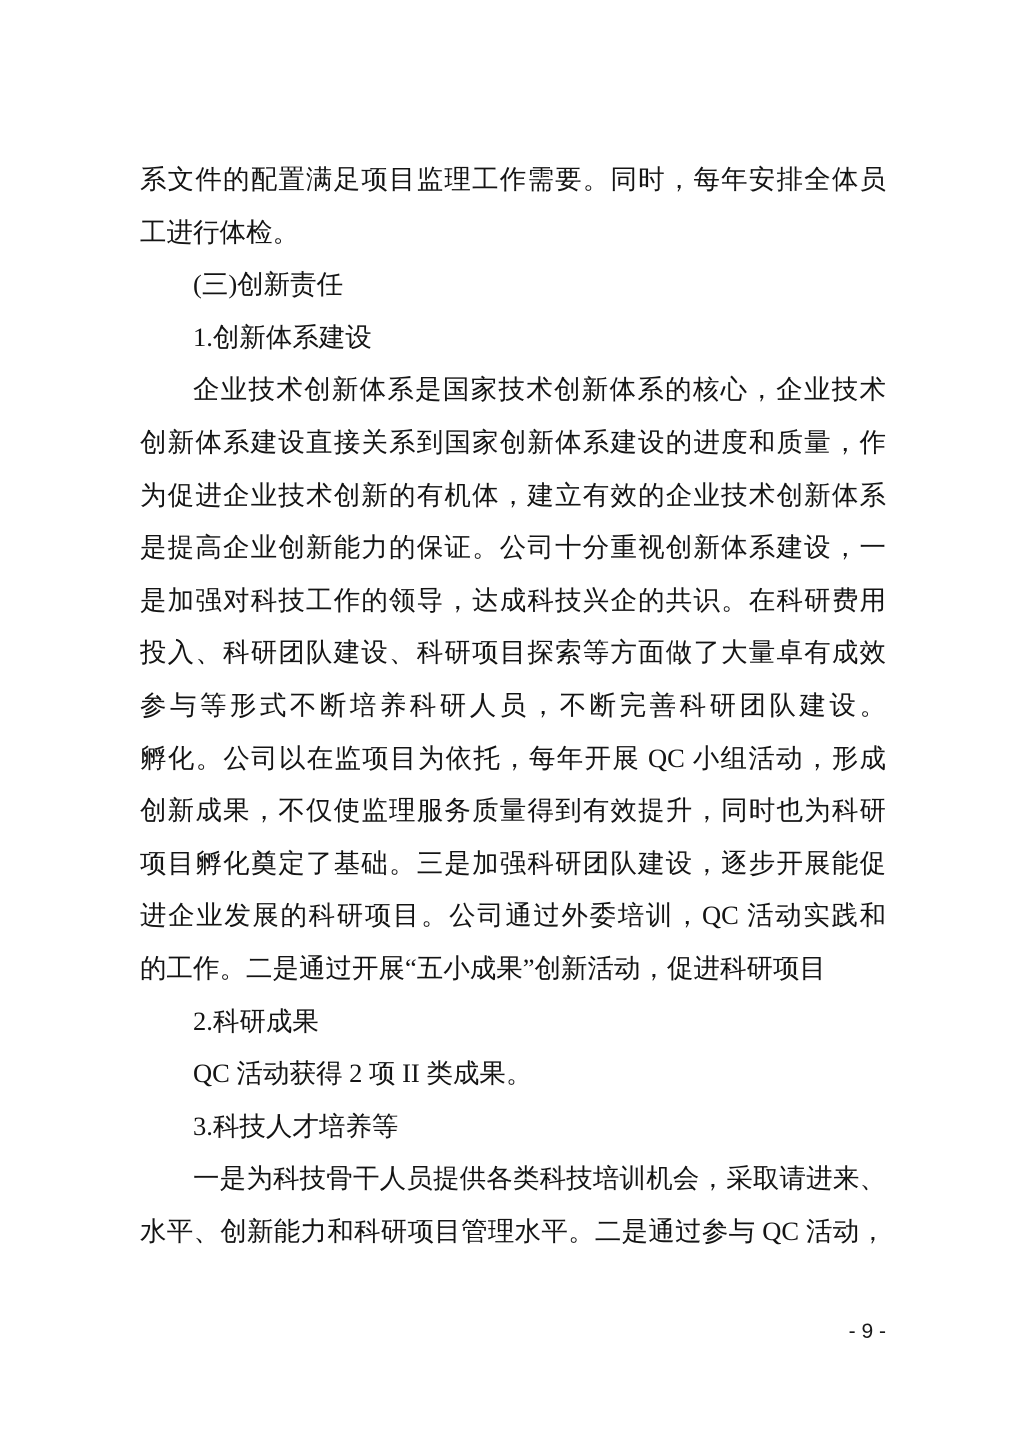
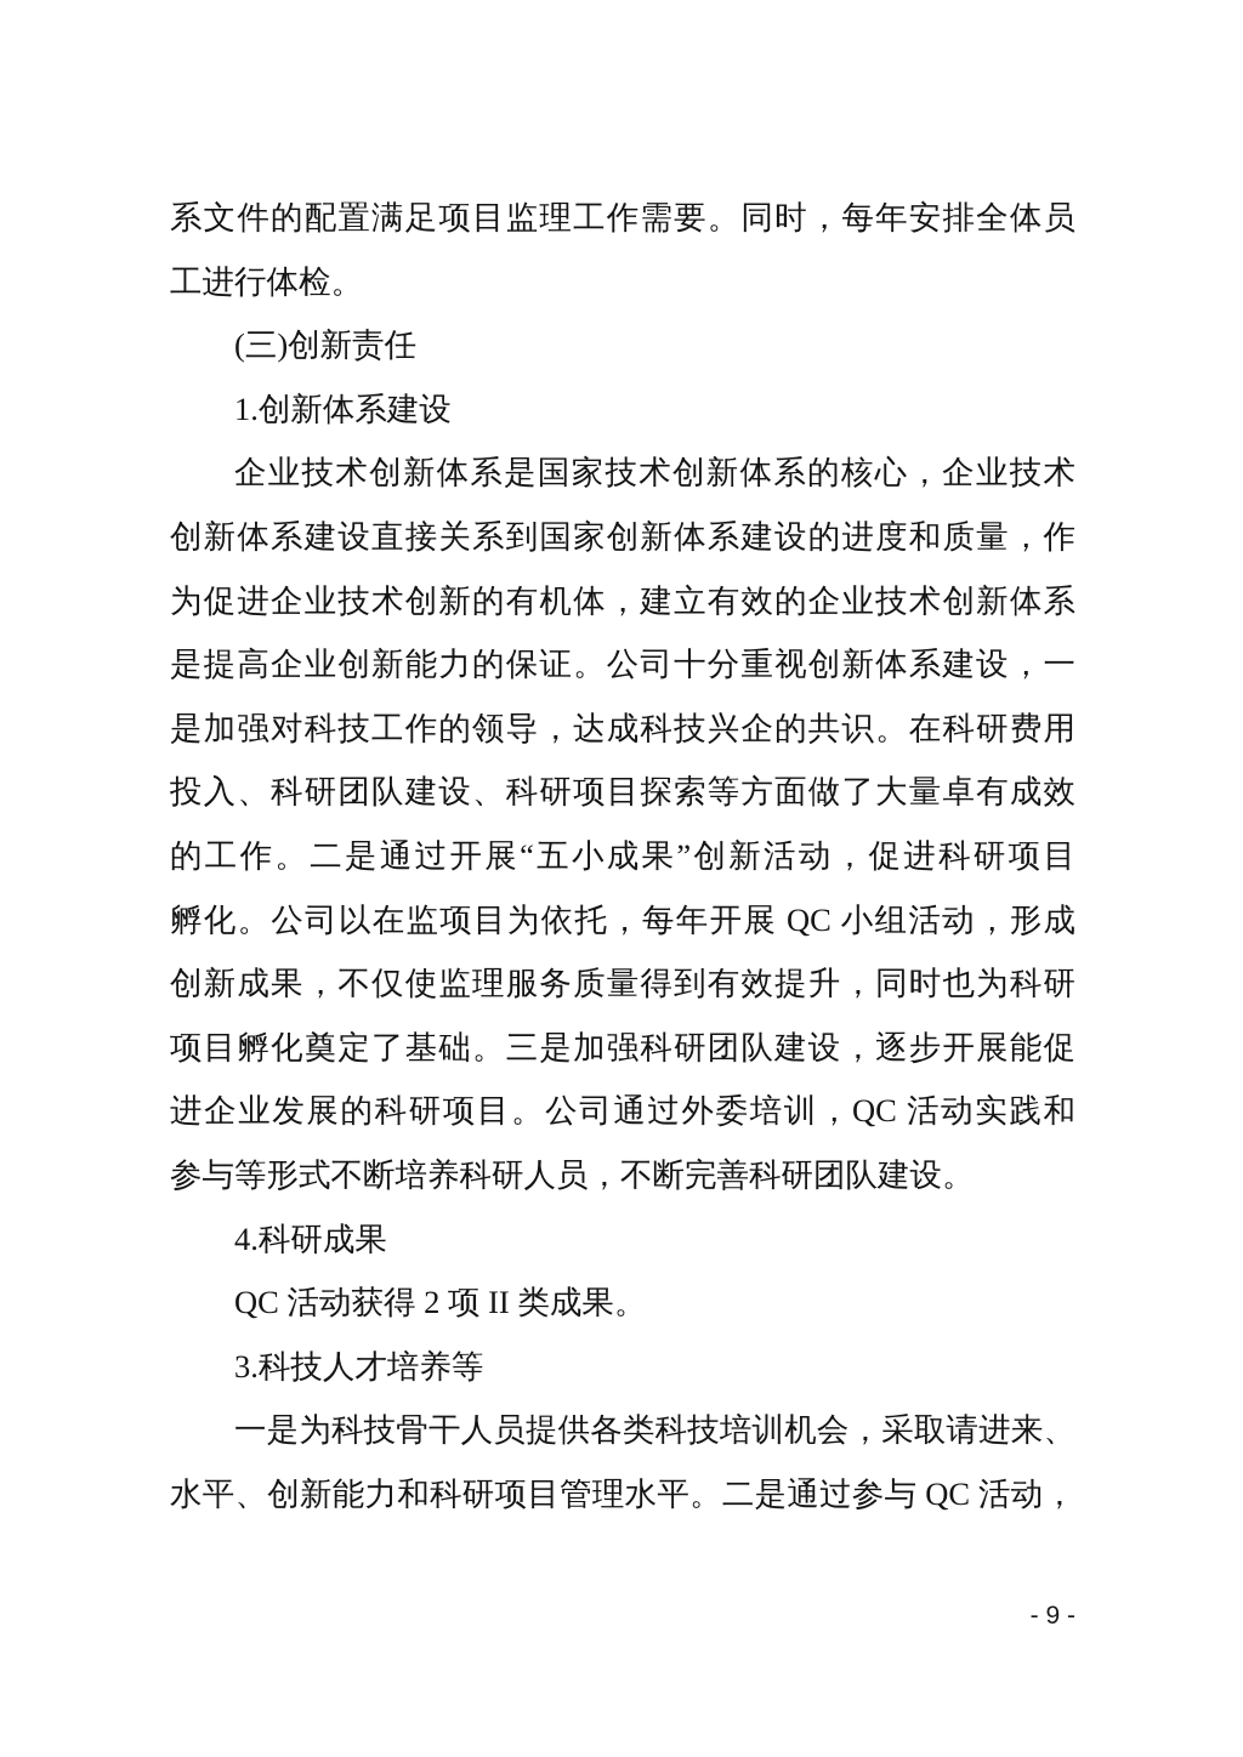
  系文件的配置满足项目监理工作需要。同时，每年安排全体员
  工进行体检。
  (三)创新责任
  1.创新体系建设
  企业技术创新体系是国家技术创新体系的核心，企业技术
  创新体系建设直接关系到国家创新体系建设的进度和质量，作
  为促进企业技术创新的有机体，建立有效的企业技术创新体系
  是提高企业创新能力的保证。公司十分重视创新体系建设，一
  是加强对科技工作的领导，达成科技兴企的共识。在科研费用
  投入、科研团队建设、科研项目探索等方面做了大量卓有成效
- 参与等形式不断培养科研人员，不断完善科研团队建设。
+ 的工作。二是通过开展“五小成果”创新活动，促进科研项目
  孵化。公司以在监项目为依托，每年开展 QC 小组活动，形成
  创新成果，不仅使监理服务质量得到有效提升，同时也为科研
  项目孵化奠定了基础。三是加强科研团队建设，逐步开展能促
  进企业发展的科研项目。公司通过外委培训，QC 活动实践和
- 的工作。二是通过开展“五小成果”创新活动，促进科研项目
+ 参与等形式不断培养科研人员，不断完善科研团队建设。
- 2.科研成果
+ 4.科研成果
  QC 活动获得 2 项 II 类成果。
  3.科技人才培养等
  一是为科技骨干人员提供各类科技培训机会，采取请进来、
  水平、创新能力和科研项目管理水平。二是通过参与 QC 活动，
  - 9 -
